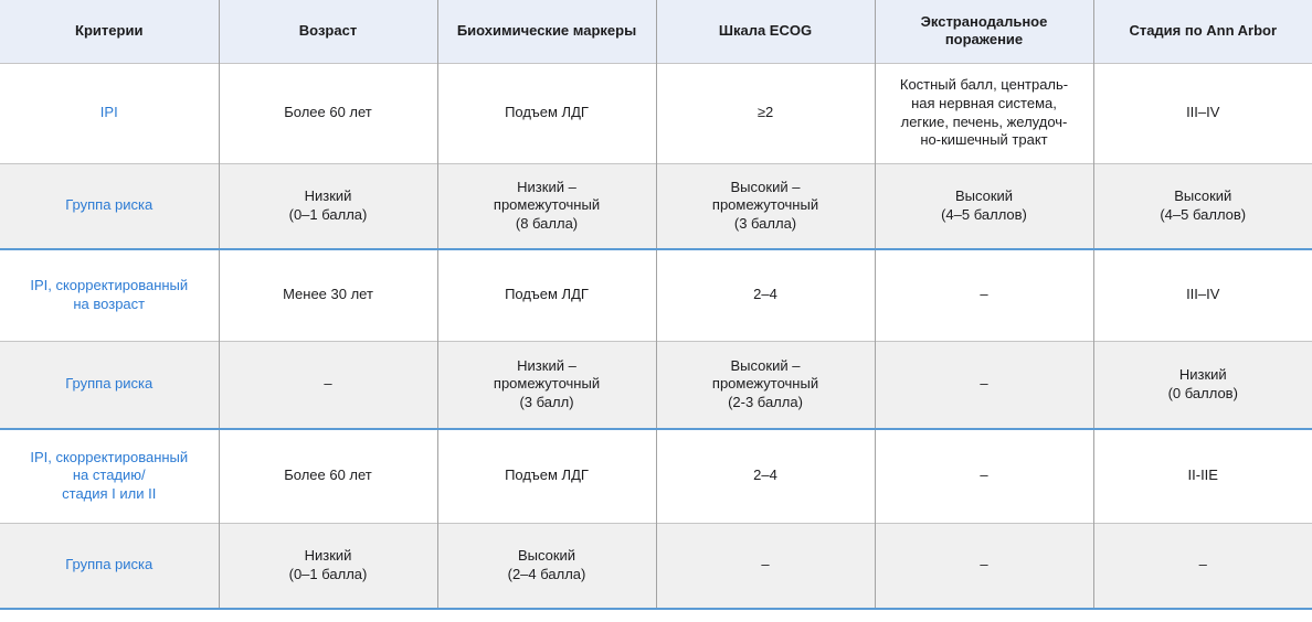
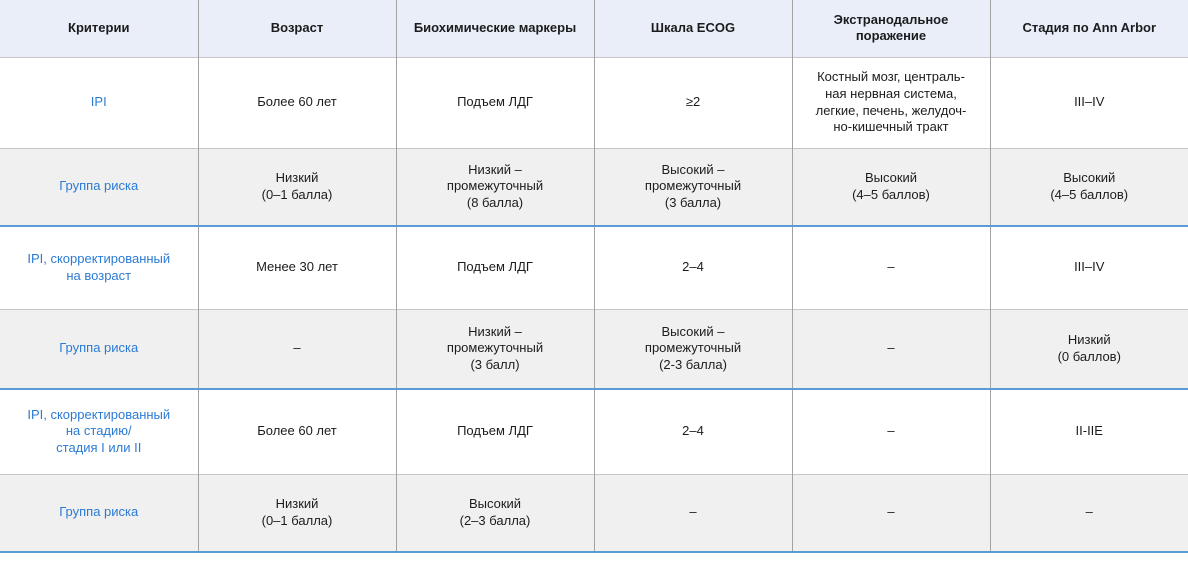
  Критерии	Возраст	Биохимические маркеры	Шкала ECOG	Экстранодальное поражение	Стадия по Ann Arbor
- IPI	Более 60 лет	Подъем ЛДГ	≥2	Костный балл, централь- ная нервная система, легкие, печень, желудоч- но-кишечный тракт	III–IV
+ IPI	Более 60 лет	Подъем ЛДГ	≥2	Костный мозг, централь- ная нервная система, легкие, печень, желудоч- но-кишечный тракт	III–IV
  Группа риска	Низкий (0–1 балла)	Низкий – промежуточный (8 балла)	Высокий – промежуточный (3 балла)	Высокий (4–5 баллов)	Высокий (4–5 баллов)
  IPI, скорректированный на возраст	Менее 30 лет	Подъем ЛДГ	2–4	–	III–IV
  Группа риска	–	Низкий – промежуточный (3 балл)	Высокий – промежуточный (2-3 балла)	–	Низкий (0 баллов)
  IPI, скорректированный на стадию/ стадия I или II	Более 60 лет	Подъем ЛДГ	2–4	–	II-IIE
- Группа риска	Низкий (0–1 балла)	Высокий (2–4 балла)	–	–	–
+ Группа риска	Низкий (0–1 балла)	Высокий (2–3 балла)	–	–	–
